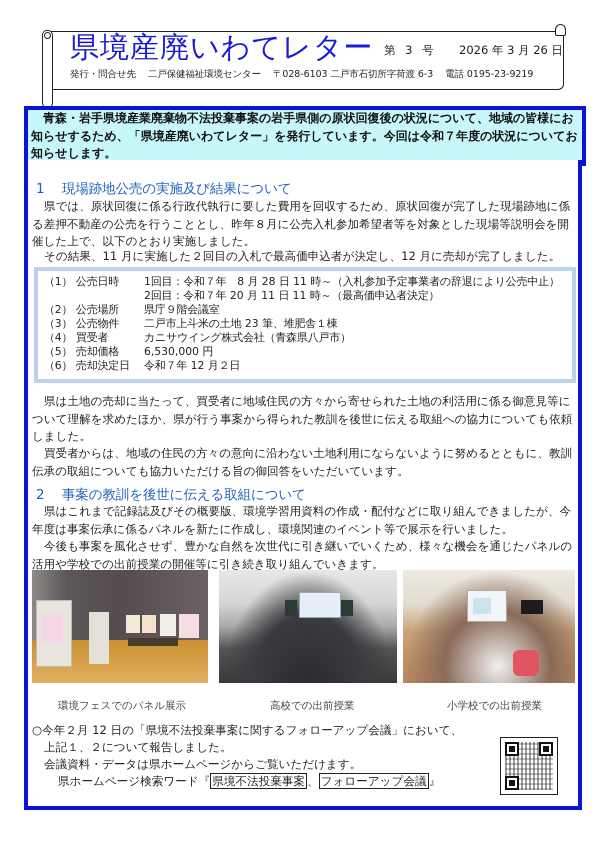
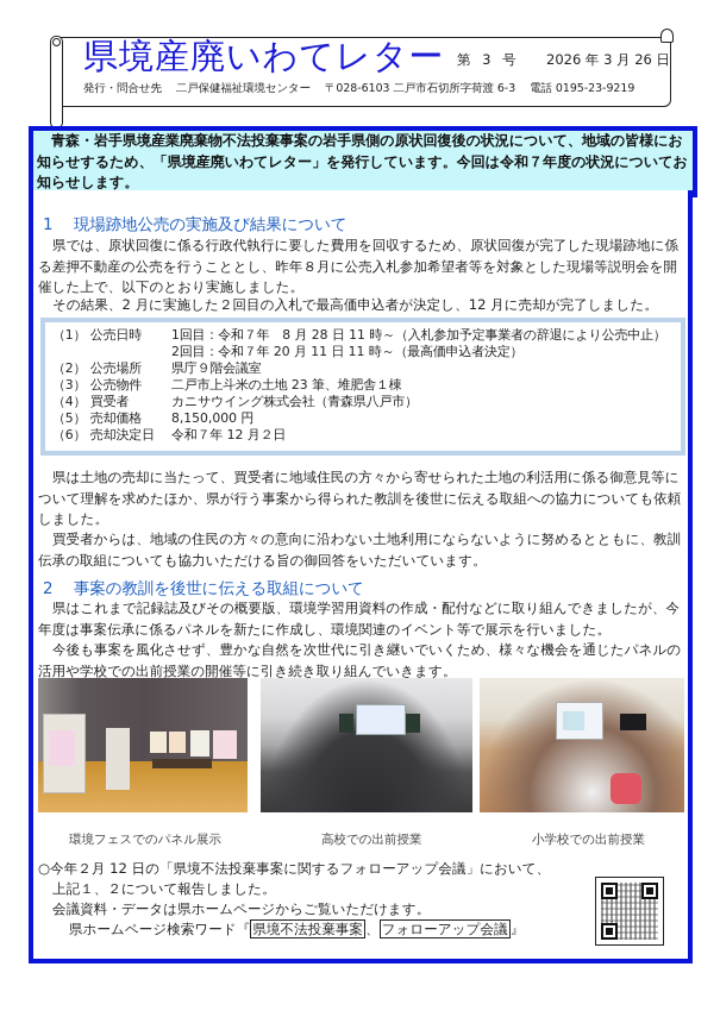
  県境産廃いわてレター
  第 3 号
  2026 年 3 月 26 日
  発行・問合せ先 二戸保健福祉環境センター 〒028-6103 二戸市石切所字荷渡 6-3 電話 0195-23-9219
  青森・岩手県境産業廃棄物不法投棄事案の岩手県側の原状回復後の状況について、地域の皆様にお知らせするため、「県境産廃いわてレター」を発行しています。今回は令和７年度の状況についてお知らせします。
  1 現場跡地公売の実施及び結果について
  県では、原状回復に係る行政代執行に要した費用を回収するため、原状回復が完了した現場跡地に係る差押不動産の公売を行うこととし、昨年８月に公売入札参加希望者等を対象とした現場等説明会を開催した上で、以下のとおり実施しました。
- その結果、11 月に実施した２回目の入札で最高価申込者が決定し、12 月に売却が完了しました。
+ その結果、2 月に実施した２回目の入札で最高価申込者が決定し、12 月に売却が完了しました。
  （1） 公売日時 1回目：令和７年 8 月 28 日 11 時～（入札参加予定事業者の辞退により公売中止）
  2回目：令和７年 20 月 11 日 11 時～（最高価申込者決定）
  （2） 公売場所 県庁９階会議室
  （3） 公売物件 二戸市上斗米の土地 23 筆、堆肥舎１棟
  （4） 買受者 カニサウイング株式会社（青森県八戸市）
- （5） 売却価格 6,530,000 円
+ （5） 売却価格 8,150,000 円
  （6） 売却決定日 令和７年 12 月２日
  県は土地の売却に当たって、買受者に地域住民の方々から寄せられた土地の利活用に係る御意見等について理解を求めたほか、県が行う事案から得られた教訓を後世に伝える取組への協力についても依頼しました。
  買受者からは、地域の住民の方々の意向に沿わない土地利用にならないように努めるとともに、教訓伝承の取組についても協力いただける旨の御回答をいただいています。
  2 事案の教訓を後世に伝える取組について
  県はこれまで記録誌及びその概要版、環境学習用資料の作成・配付などに取り組んできましたが、今年度は事案伝承に係るパネルを新たに作成し、環境関連のイベント等で展示を行いました。
  今後も事案を風化させず、豊かな自然を次世代に引き継いでいくため、様々な機会を通じたパネルの活用や学校での出前授業の開催等に引き続き取り組んでいきます。
  環境フェスでのパネル展示
  高校での出前授業
  小学校での出前授業
  ○今年２月 12 日の「県境不法投棄事案に関するフォローアップ会議」において、
  上記１、２について報告しました。
  会議資料・データは県ホームページからご覧いただけます。
  県ホームページ検索ワード『 県境不法投棄事案 、 フォローアップ会議 』
